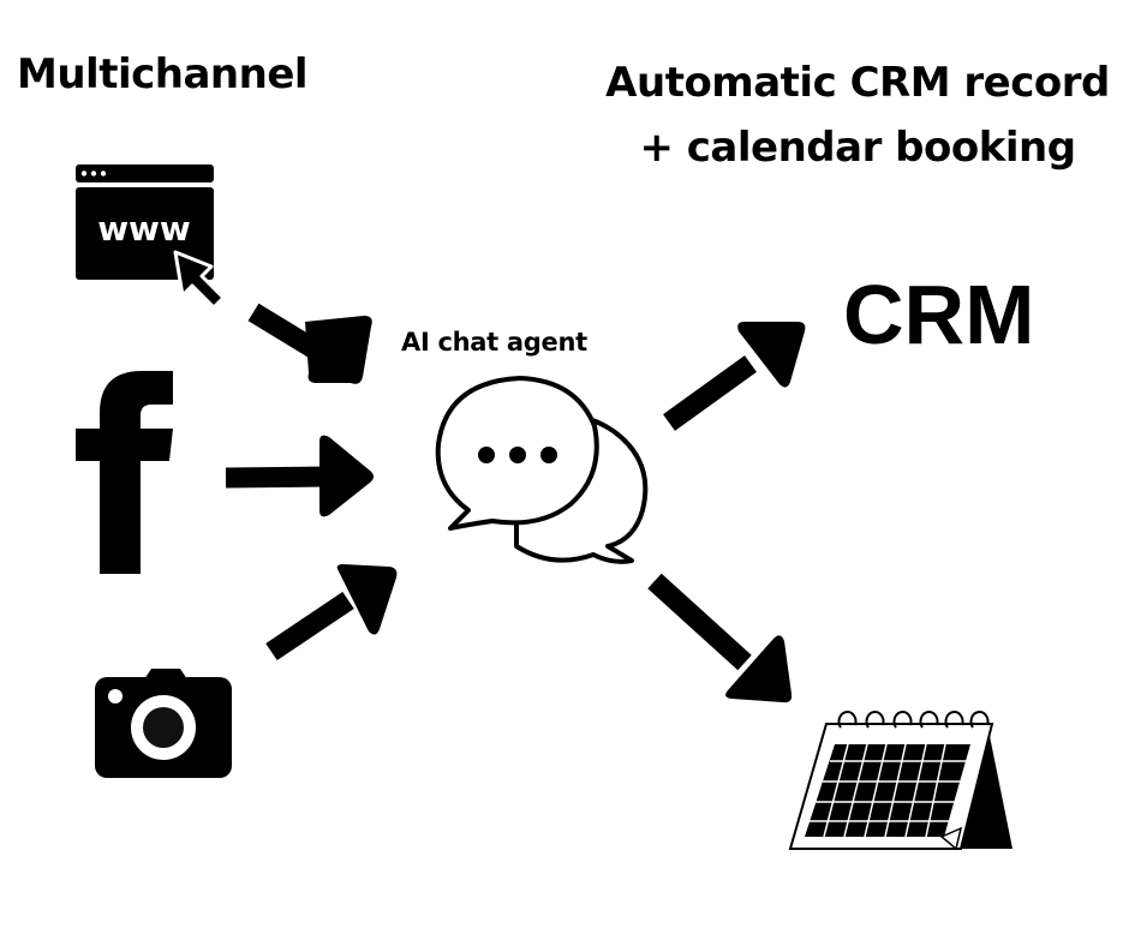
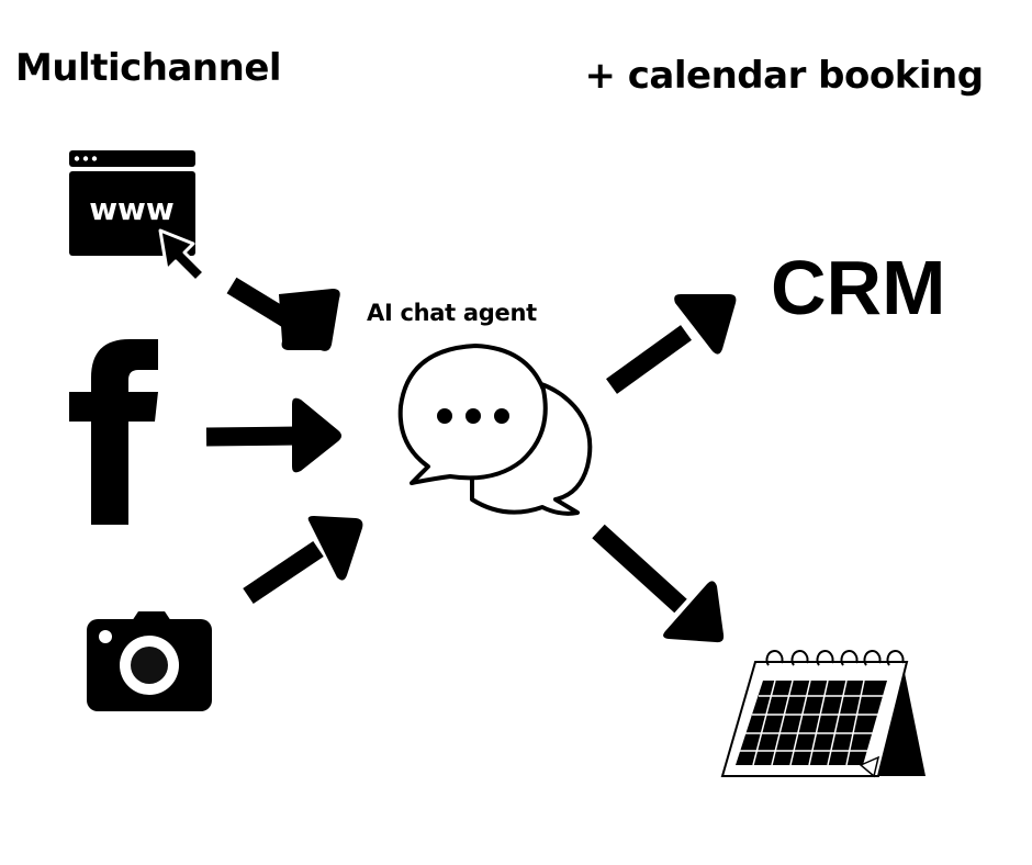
  Multichannel
- Automatic CRM record
  + calendar booking
  AI chat agent
  CRM
  www
